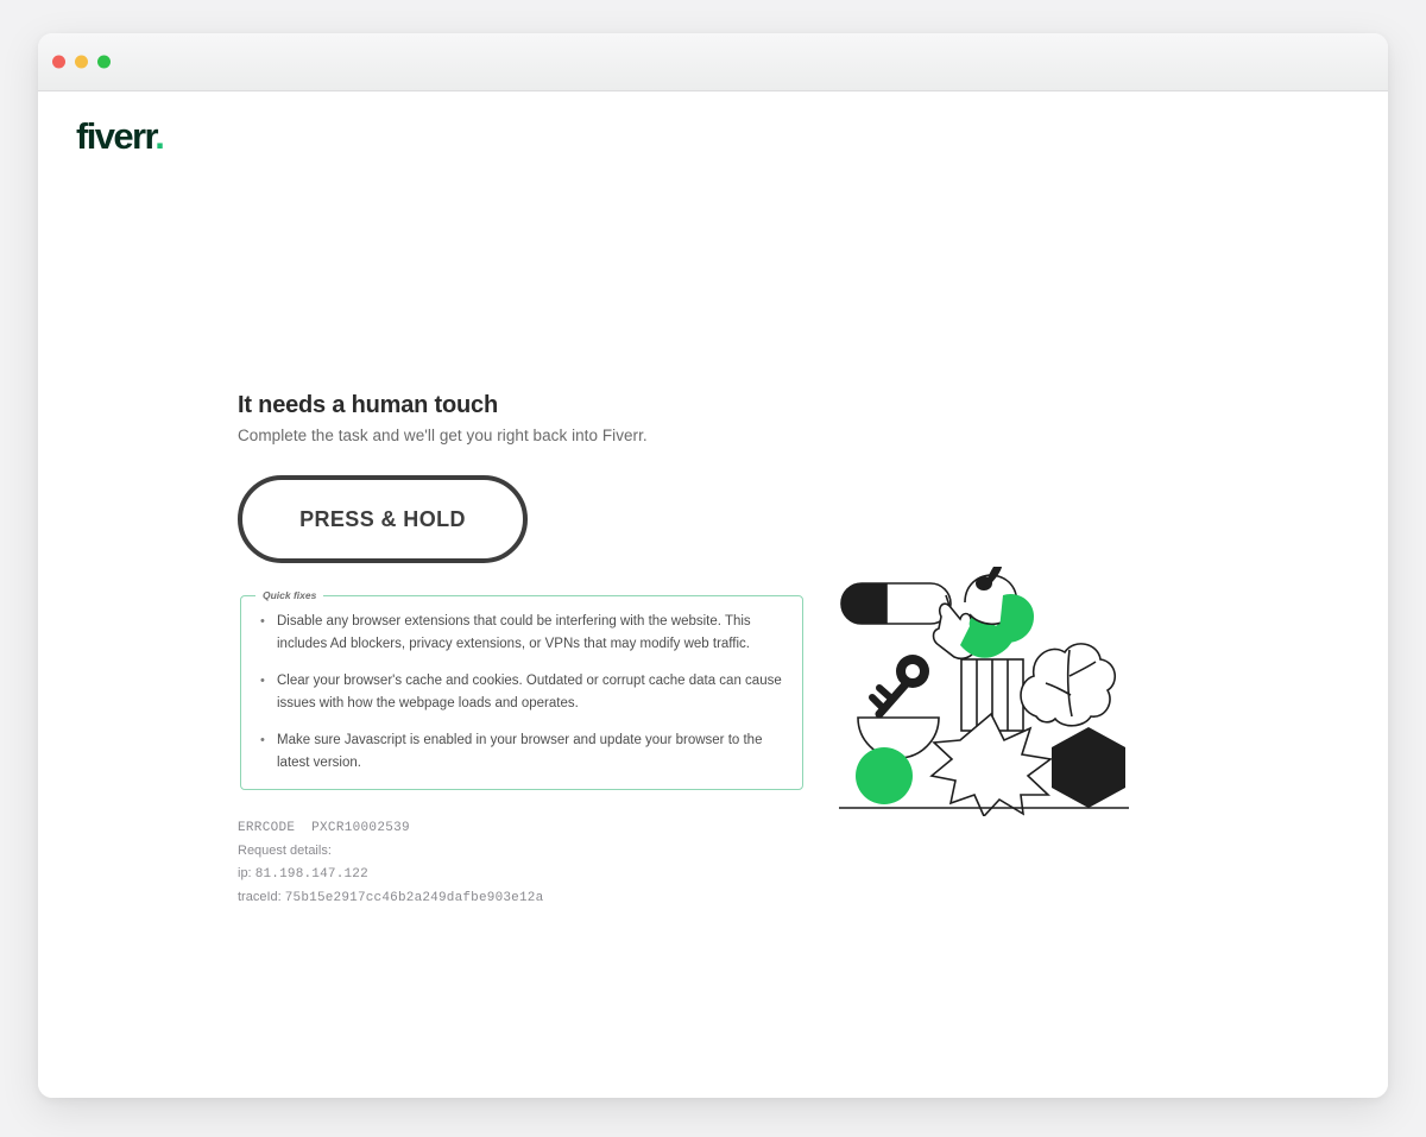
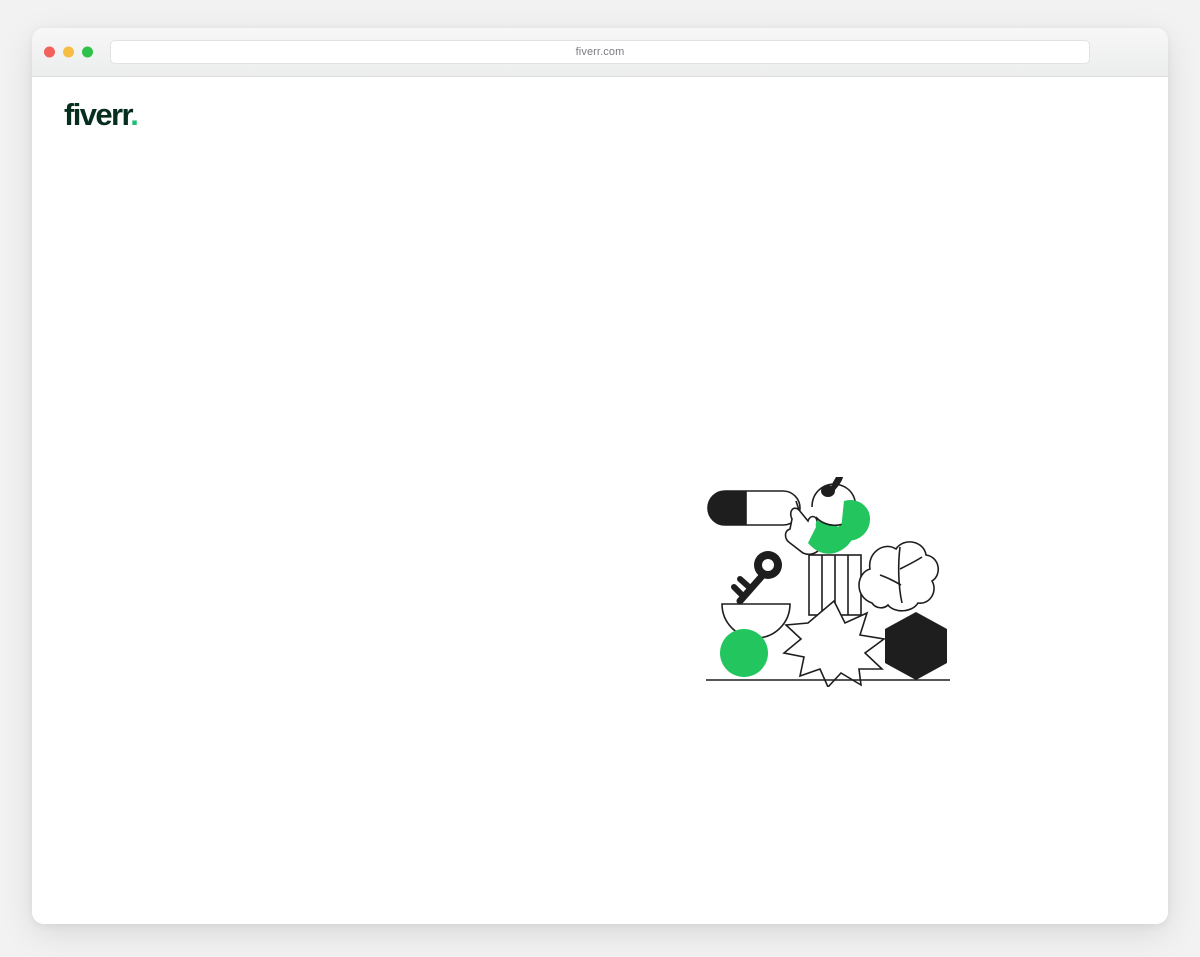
+ fiverr.com
  fiverr.
- It needs a human touch
- Complete the task and we'll get you right back into Fiverr.
- PRESS & HOLD
- Quick fixes
- Disable any browser extensions that could be interfering with the website. This includes Ad blockers, privacy extensions, or VPNs that may modify web traffic.
- Clear your browser's cache and cookies. Outdated or corrupt cache data can cause issues with how the webpage loads and operates.
- Make sure Javascript is enabled in your browser and update your browser to the latest version.
- ERRCODE PXCR10002539
- Request details:
- ip: 81.198.147.122
- traceId: 75b15e2917cc46b2a249dafbe903e12a
